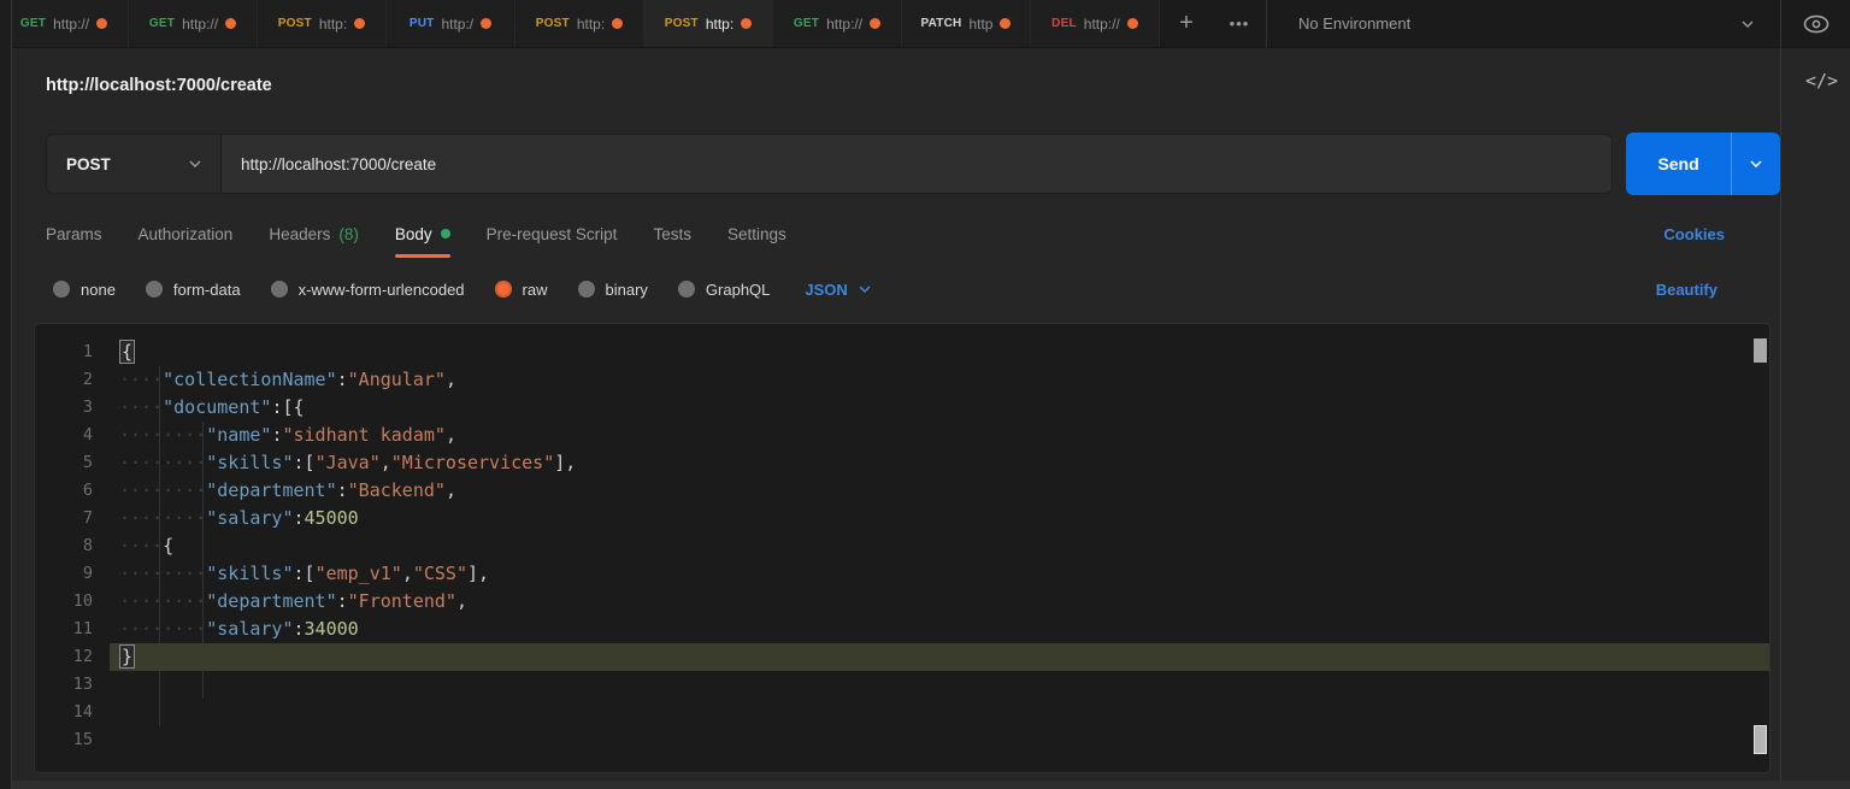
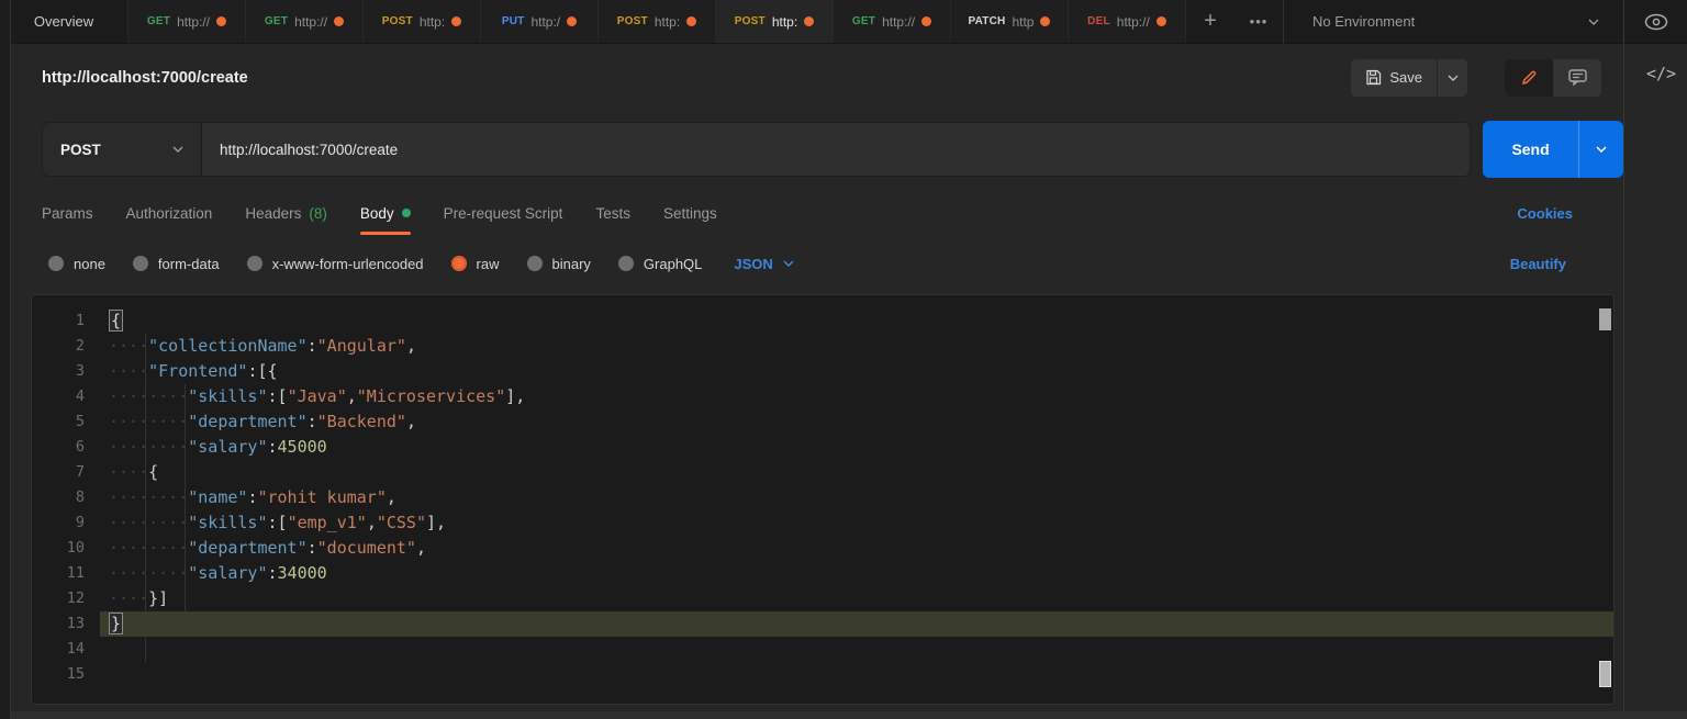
+ Overview
  GET
  http://
  GET
  http://
  POST
  http:
  PUT
  http:/
  POST
  http:
  POST
  http:
  GET
  http://
  PATCH
  http
  DEL
  http://
  +
  •••
  No Environment
  http://localhost:7000/create
+ Save
  </>
  POST
  http://localhost:7000/create
  Send
  Params
  Authorization
  Headers
  (8)
  Body
  Pre-request Script
  Tests
  Settings
  Cookies
  none
  form-data
  x-www-form-urlencoded
  raw
  binary
  GraphQL
  JSON
  Beautify
  1
  2
  3
  4
  5
  6
  7
  8
  9
  10
  11
  12
  13
  14
  15
  {
  ····"collectionName":"Angular",
- ····"document":[{
+ ····"Frontend":[{
- ········"name":"sidhant kadam",
  ········"skills":["Java","Microservices"],
  ········"department":"Backend",
  ········"salary":45000
  ····{
+ ········"name":"rohit kumar",
  ········"skills":["emp_v1","CSS"],
- ········"department":"Frontend",
+ ········"department":"document",
  ········"salary":34000
+ ····}]
  }
